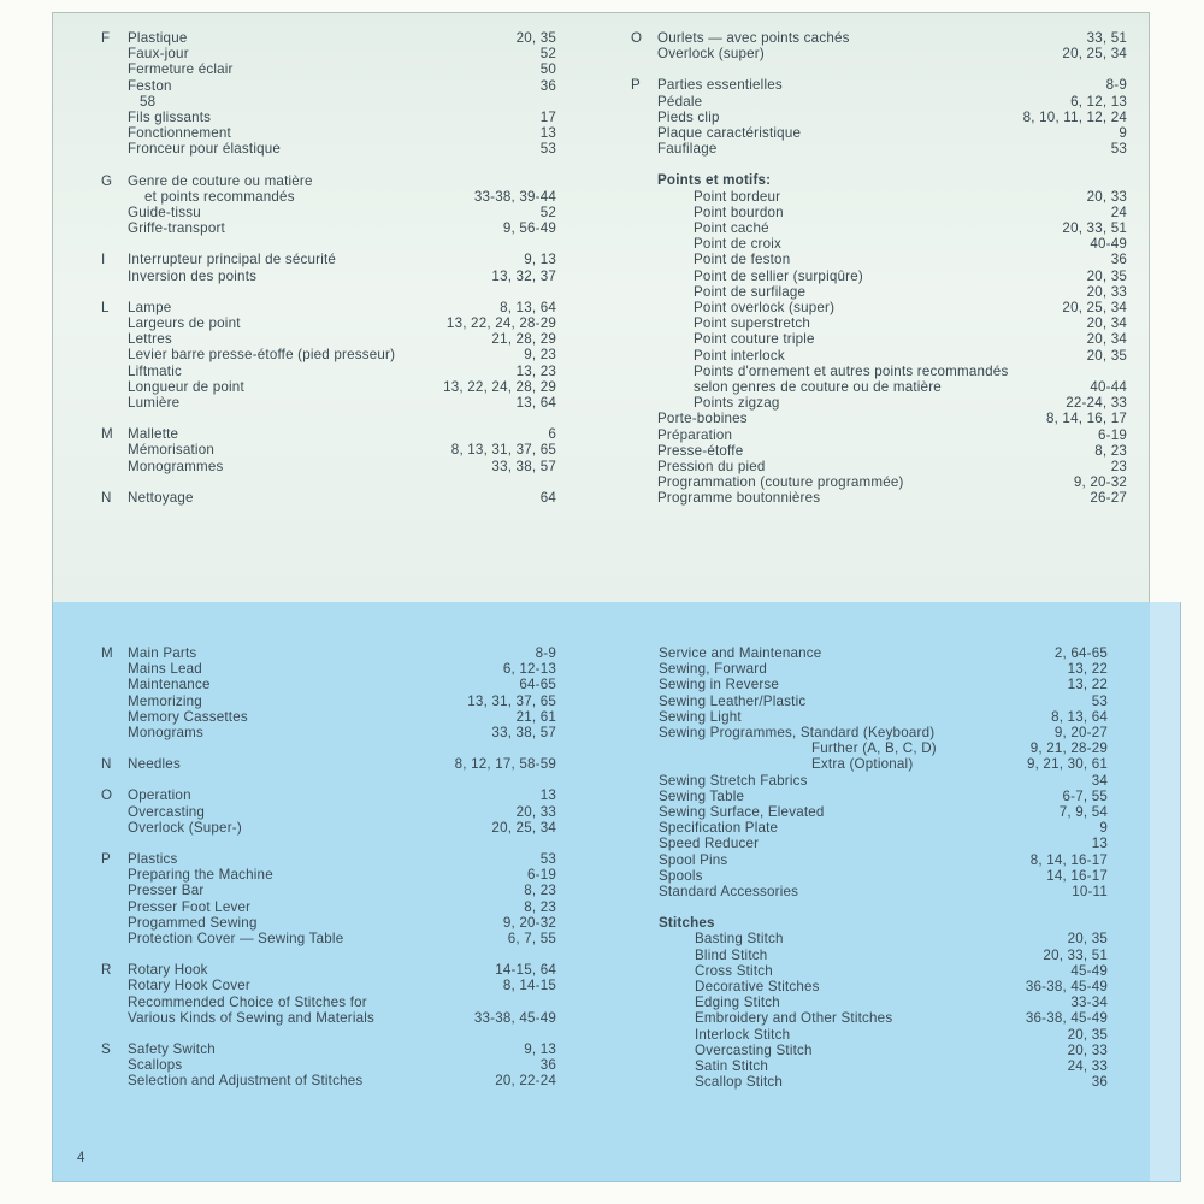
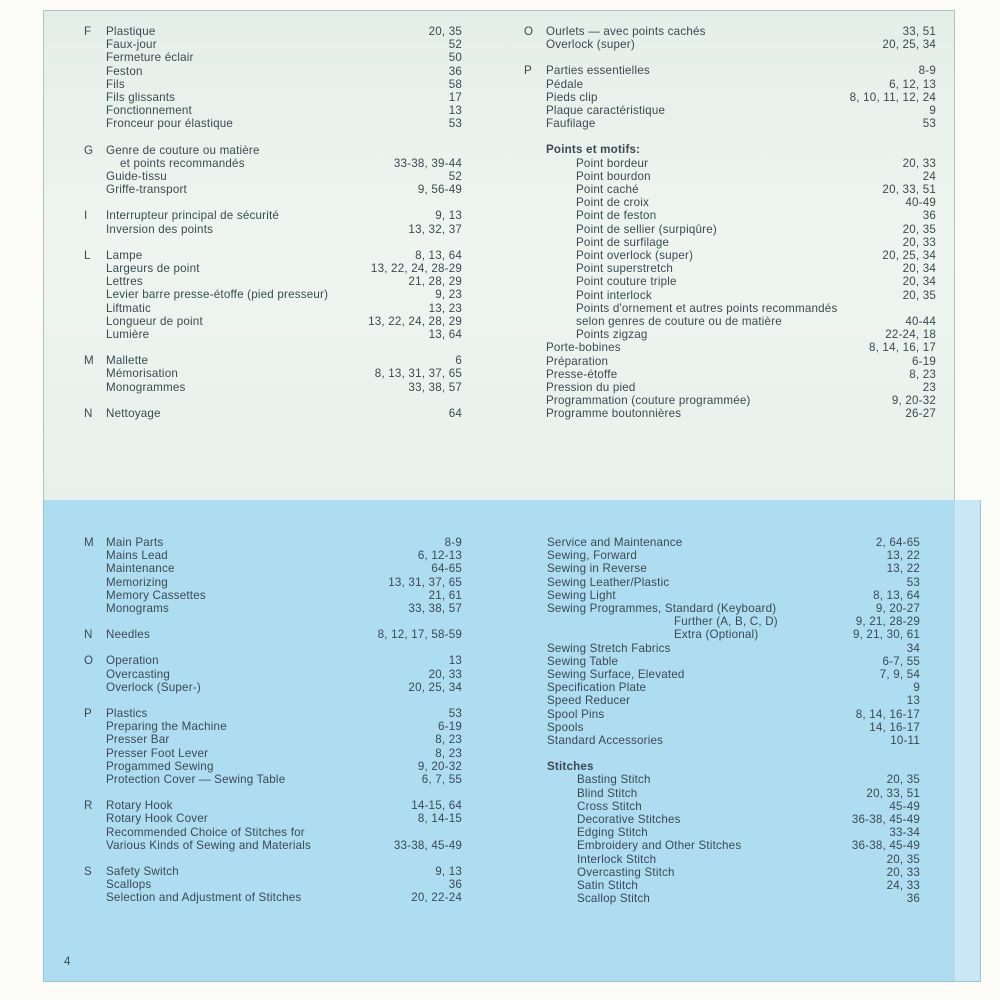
  F
  Plastique
  20, 35
  Faux-jour
  52
  Fermeture éclair
  50
  Feston
  36
+ Fils
  58
  Fils glissants
  17
  Fonctionnement
  13
  Fronceur pour élastique
  53
  G
  Genre de couture ou matière
  et points recommandés
  33-38, 39-44
  Guide-tissu
  52
  Griffe-transport
  9, 56-49
  I
  Interrupteur principal de sécurité
  9, 13
  Inversion des points
  13, 32, 37
  L
  Lampe
  8, 13, 64
  Largeurs de point
  13, 22, 24, 28-29
  Lettres
  21, 28, 29
  Levier barre presse-étoffe (pied presseur)
  9, 23
  Liftmatic
  13, 23
  Longueur de point
  13, 22, 24, 28, 29
  Lumière
  13, 64
  M
  Mallette
  6
  Mémorisation
  8, 13, 31, 37, 65
  Monogrammes
  33, 38, 57
  N
  Nettoyage
  64
  O
  Ourlets — avec points cachés
  33, 51
  Overlock (super)
  20, 25, 34
  P
  Parties essentielles
  8-9
  Pédale
  6, 12, 13
  Pieds clip
  8, 10, 11, 12, 24
  Plaque caractéristique
  9
  Faufilage
  53
  Points et motifs:
  Point bordeur
  20, 33
  Point bourdon
  24
  Point caché
  20, 33, 51
  Point de croix
  40-49
  Point de feston
  36
  Point de sellier (surpiqûre)
  20, 35
  Point de surfilage
  20, 33
  Point overlock (super)
  20, 25, 34
  Point superstretch
  20, 34
  Point couture triple
  20, 34
  Point interlock
  20, 35
  Points d'ornement et autres points recommandés
  selon genres de couture ou de matière
  40-44
  Points zigzag
- 22-24, 33
+ 22-24, 18
  Porte-bobines
  8, 14, 16, 17
  Préparation
  6-19
  Presse-étoffe
  8, 23
  Pression du pied
  23
  Programmation (couture programmée)
  9, 20-32
  Programme boutonnières
  26-27
  M
  Main Parts
  8-9
  Mains Lead
  6, 12-13
  Maintenance
  64-65
  Memorizing
  13, 31, 37, 65
  Memory Cassettes
  21, 61
  Monograms
  33, 38, 57
  N
  Needles
  8, 12, 17, 58-59
  O
  Operation
  13
  Overcasting
  20, 33
  Overlock (Super-)
  20, 25, 34
  P
  Plastics
  53
  Preparing the Machine
  6-19
  Presser Bar
  8, 23
  Presser Foot Lever
  8, 23
  Progammed Sewing
  9, 20-32
  Protection Cover — Sewing Table
  6, 7, 55
  R
  Rotary Hook
  14-15, 64
  Rotary Hook Cover
  8, 14-15
  Recommended Choice of Stitches for
  Various Kinds of Sewing and Materials
  33-38, 45-49
  S
  Safety Switch
  9, 13
  Scallops
  36
  Selection and Adjustment of Stitches
  20, 22-24
  Service and Maintenance
  2, 64-65
  Sewing, Forward
  13, 22
  Sewing in Reverse
  13, 22
  Sewing Leather/Plastic
  53
  Sewing Light
  8, 13, 64
  Sewing Programmes, Standard (Keyboard)
  9, 20-27
  Further (A, B, C, D)
  9, 21, 28-29
  Extra (Optional)
  9, 21, 30, 61
  Sewing Stretch Fabrics
  34
  Sewing Table
  6-7, 55
  Sewing Surface, Elevated
  7, 9, 54
  Specification Plate
  9
  Speed Reducer
  13
  Spool Pins
  8, 14, 16-17
  Spools
  14, 16-17
  Standard Accessories
  10-11
  Stitches
  Basting Stitch
  20, 35
  Blind Stitch
  20, 33, 51
  Cross Stitch
  45-49
  Decorative Stitches
  36-38, 45-49
  Edging Stitch
  33-34
  Embroidery and Other Stitches
  36-38, 45-49
  Interlock Stitch
  20, 35
  Overcasting Stitch
  20, 33
  Satin Stitch
  24, 33
  Scallop Stitch
  36
  4
